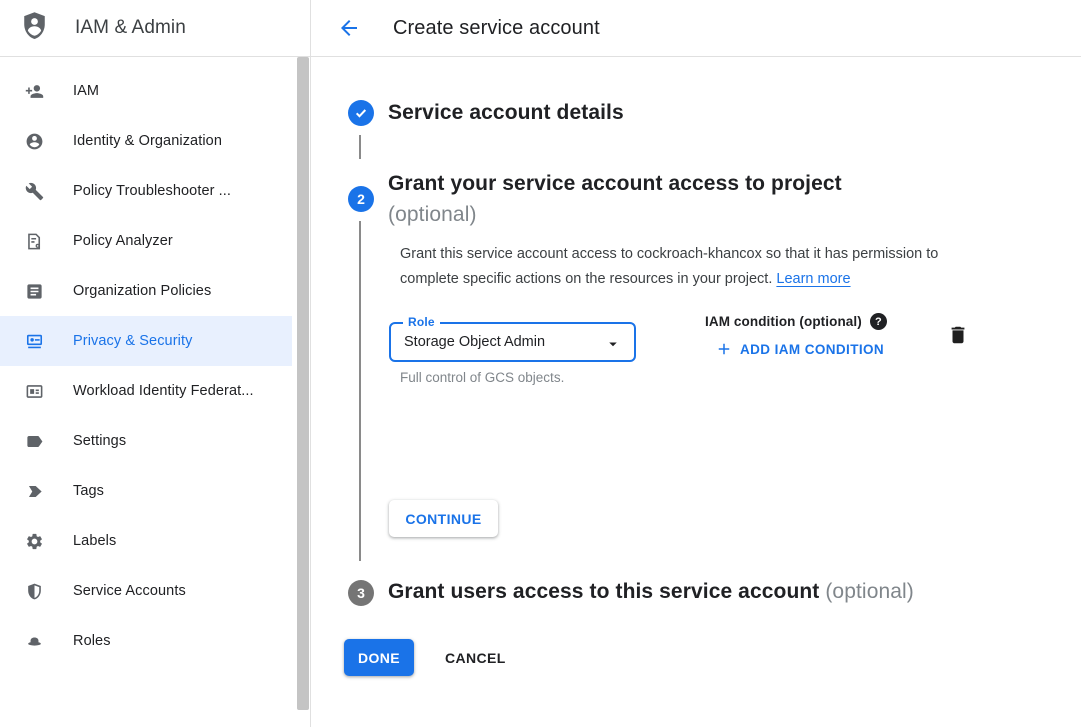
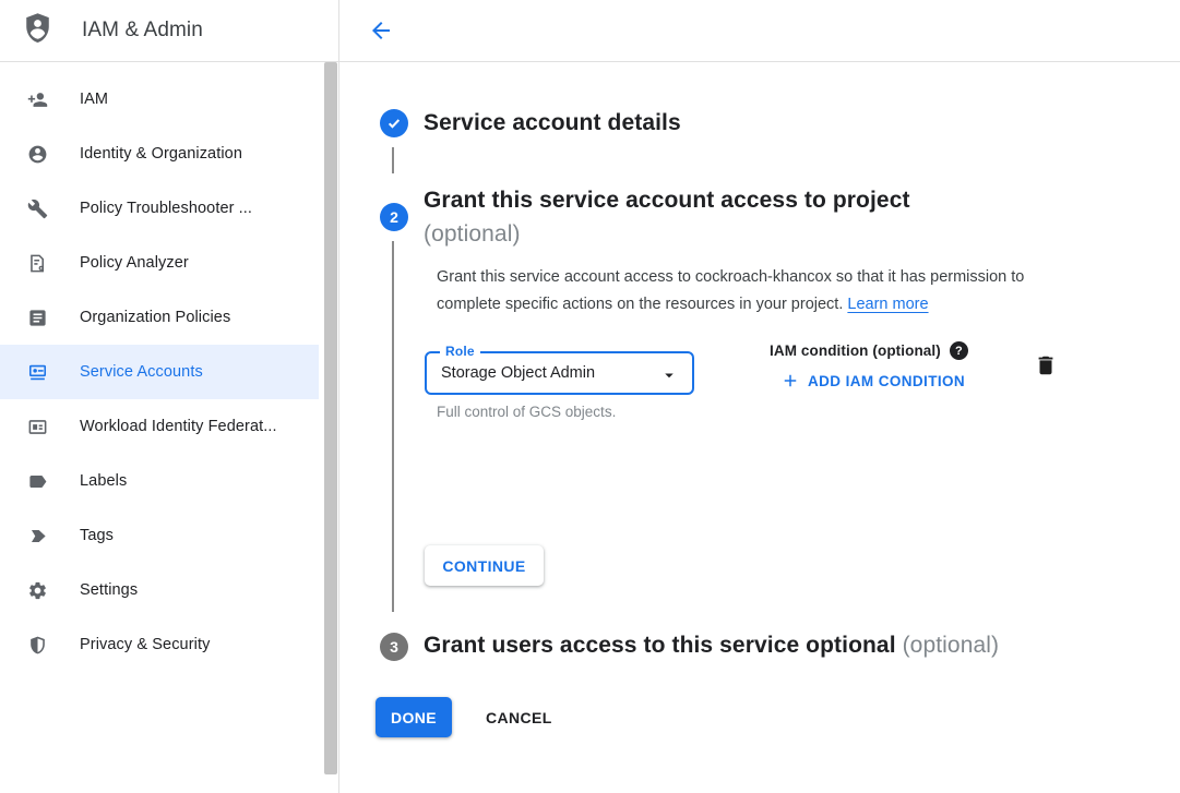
  IAM & Admin
- Create service account
  IAM
  Identity & Organization
  Policy Troubleshooter ...
  Policy Analyzer
  Organization Policies
- Privacy & Security
+ Service Accounts
  Workload Identity Federat...
- Settings
+ Labels
  Tags
- Labels
+ Settings
- Service Accounts
+ Privacy & Security
- Roles
  Service account details
  2
- Grant your service account access to project
+ Grant this service account access to project
  (optional)
  Grant this service account access to cockroach-khancox so that it has permission to complete specific actions on the resources in your project. Learn more
  Role
  Storage Object Admin
  Full control of GCS objects.
  IAM condition (optional)
  ?
  ADD IAM CONDITION
  CONTINUE
  3
- Grant users access to this service account (optional)
+ Grant users access to this service optional (optional)
  DONE
  CANCEL
